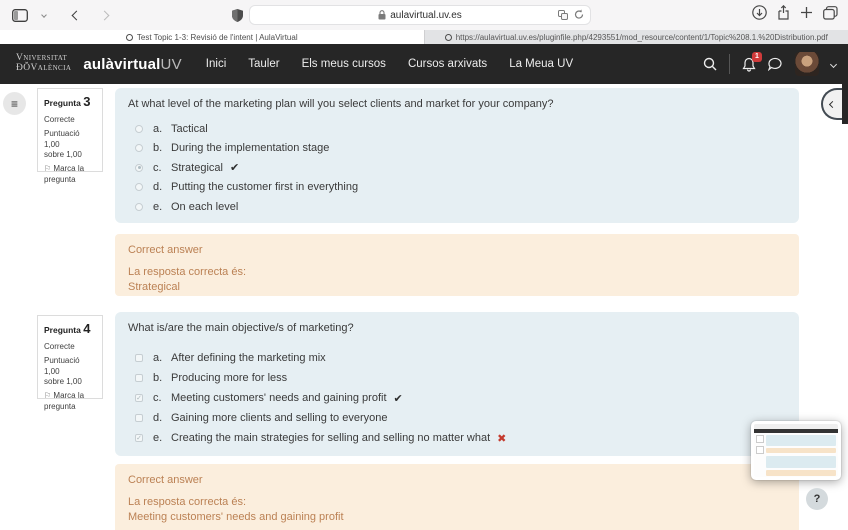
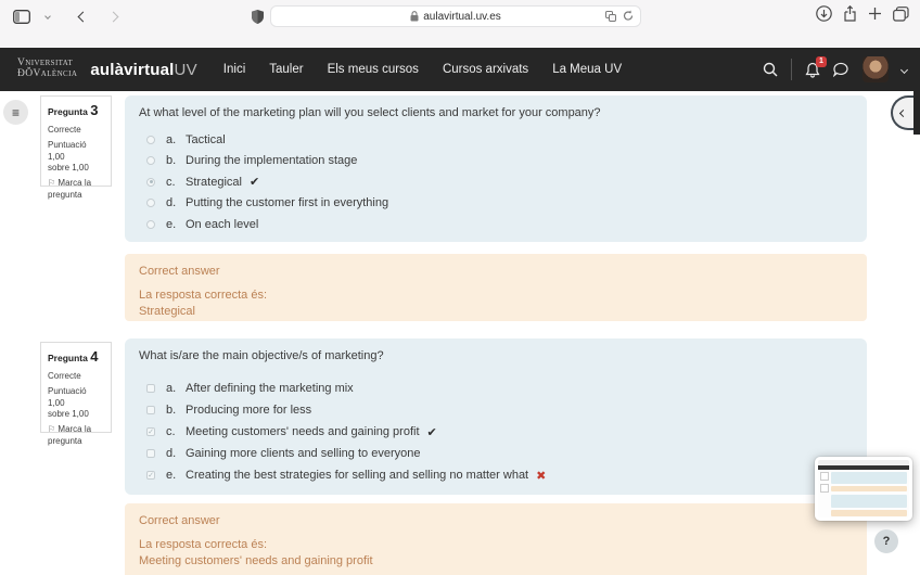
  aulavirtual.uv.es
- Test Topic 1-3: Revisió de l'intent | AulaVirtual
- https://aulavirtual.uv.es/pluginfile.php/4293551/mod_resource/content/1/Topic%208.1.%20Distribution.pdf
  Vniversitat
  ĐŎValència
  aulàvirtualUV
  Inici
  Tauler
  Els meus cursos
  Cursos arxivats
  La Meua UV
  ≡
  Pregunta 3
  Correcte
  Puntuació 1,00
  sobre 1,00
  ⚐ Marca la pregunta
  At what level of the marketing plan will you select clients and market for your company?
  a.
  Tactical
  b.
  During the implementation stage
  c.
  Strategical
  d.
  Putting the customer first in everything
  e.
  On each level
  Correct answer
  La resposta correcta és:
  Strategical
  Pregunta 4
  Correcte
  Puntuació 1,00
  sobre 1,00
  ⚐ Marca la pregunta
  What is/are the main objective/s of marketing?
  a.
  After defining the marketing mix
  b.
  Producing more for less
  c.
  Meeting customers' needs and gaining profit
  d.
  Gaining more clients and selling to everyone
  e.
- Creating the main strategies for selling and selling no matter what
+ Creating the best strategies for selling and selling no matter what
  Correct answer
  La resposta correcta és:
  Meeting customers' needs and gaining profit
  ?
